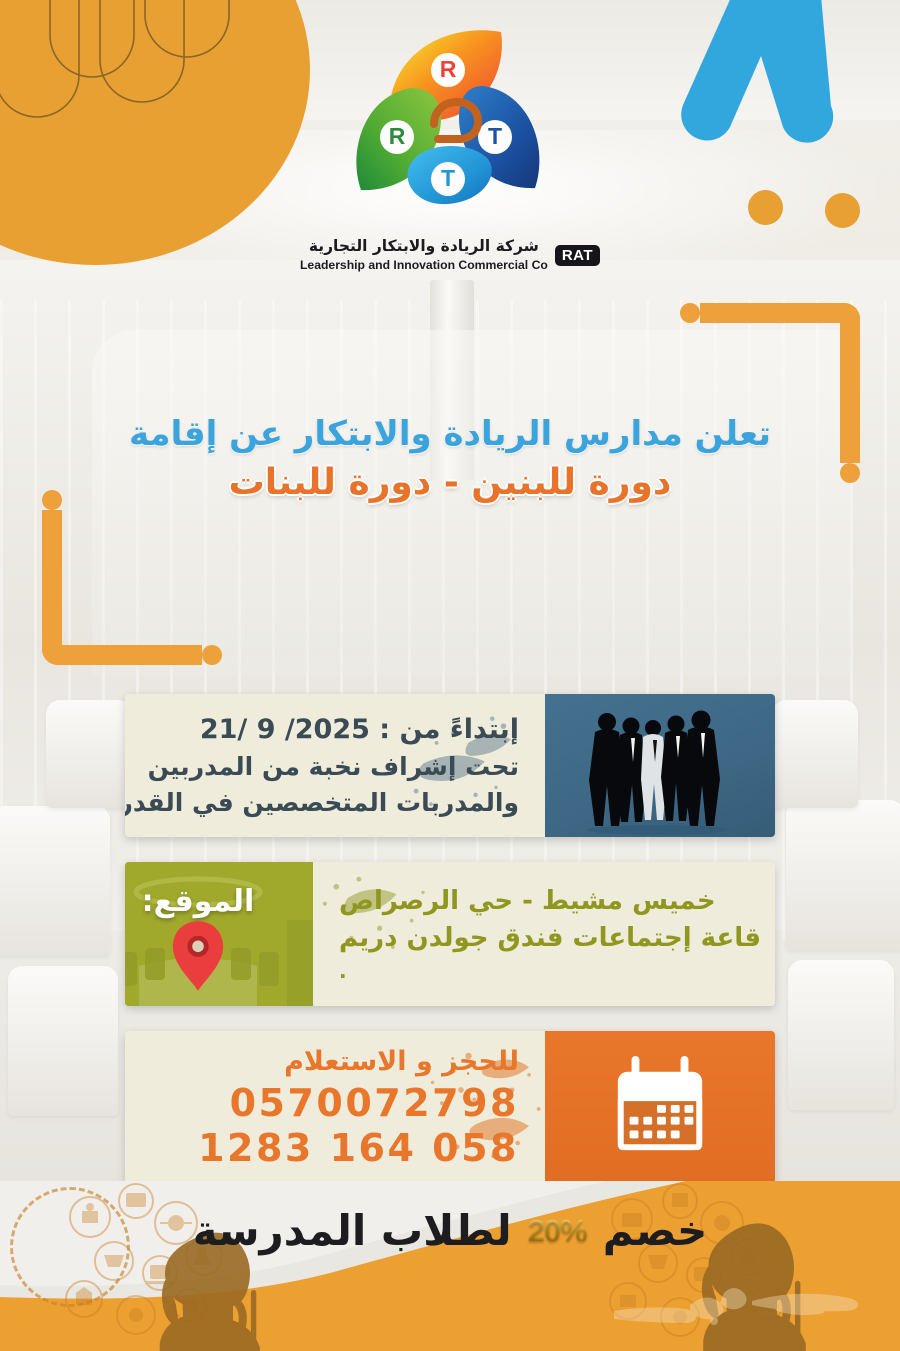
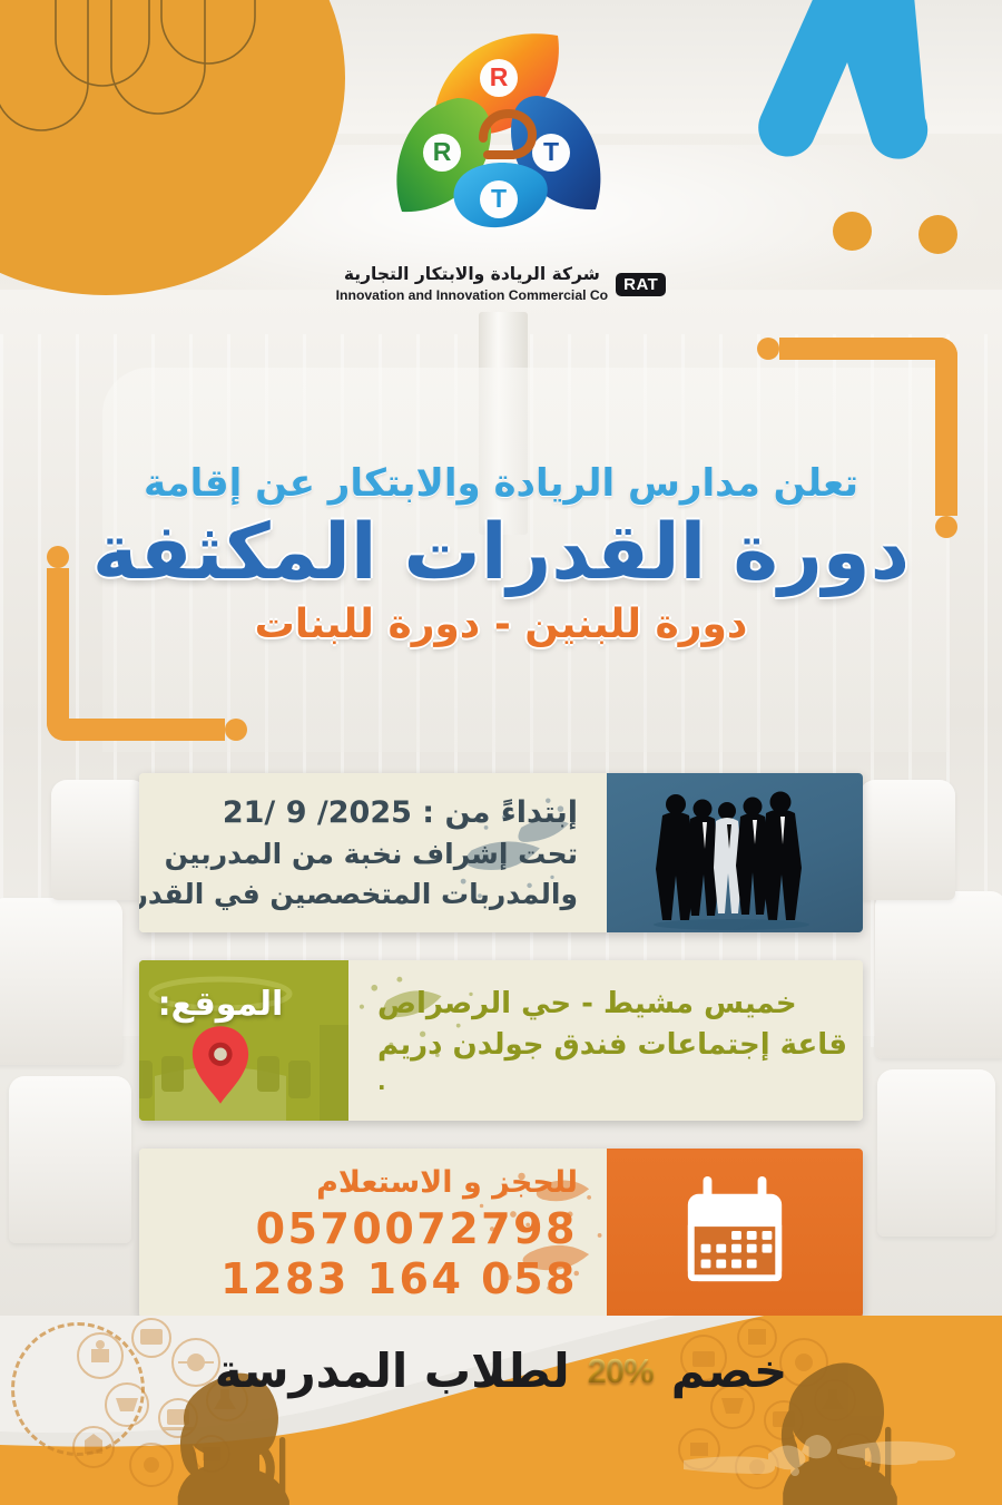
  R
  R
  T
  T
  RAT
  شركة الريادة والابتكار التجارية
- Leadership and Innovation Commercial Co
+ Innovation and Innovation Commercial Co
  تعلن مدارس الريادة والابتكار عن إقامة
+ دورة القدرات المكثفة
  دورة للبنين - دورة للبنات
  إبتداءً من : 2025/ 9 /21
  تحت إشراف نخبة من المدربين
  والمدربات المتخصصين في القدر
  خميس مشيط - حي الرصراص
  قاعة إجتماعات فندق جولدن دريم
  .
  الموقع:
  للحجز و الاستعلام
  0570072798
  058 164 1283
  خصم
  20%
  لطلاب المدرسة
